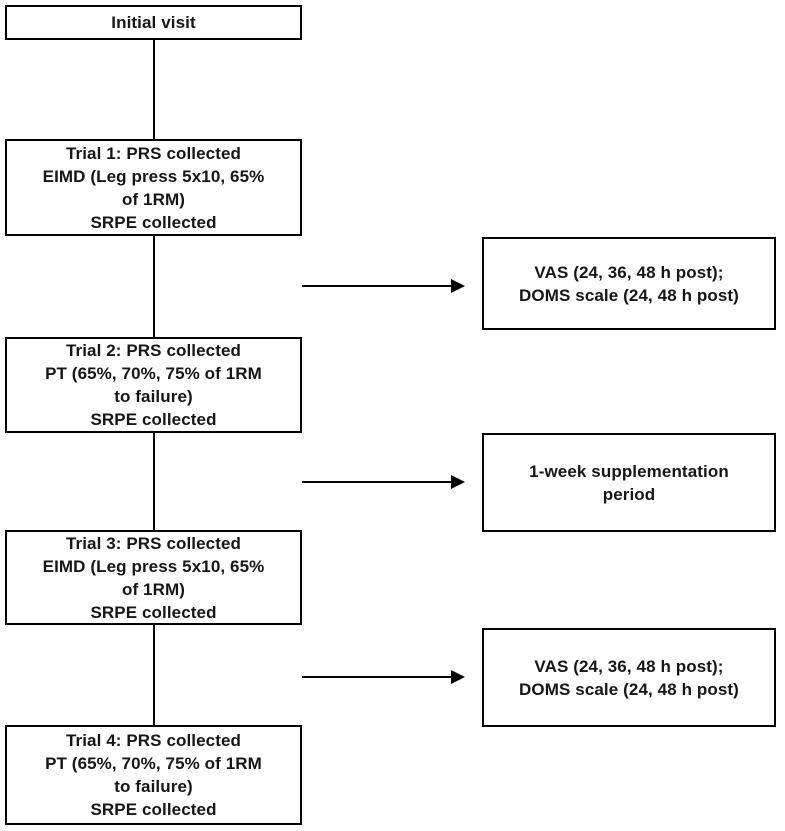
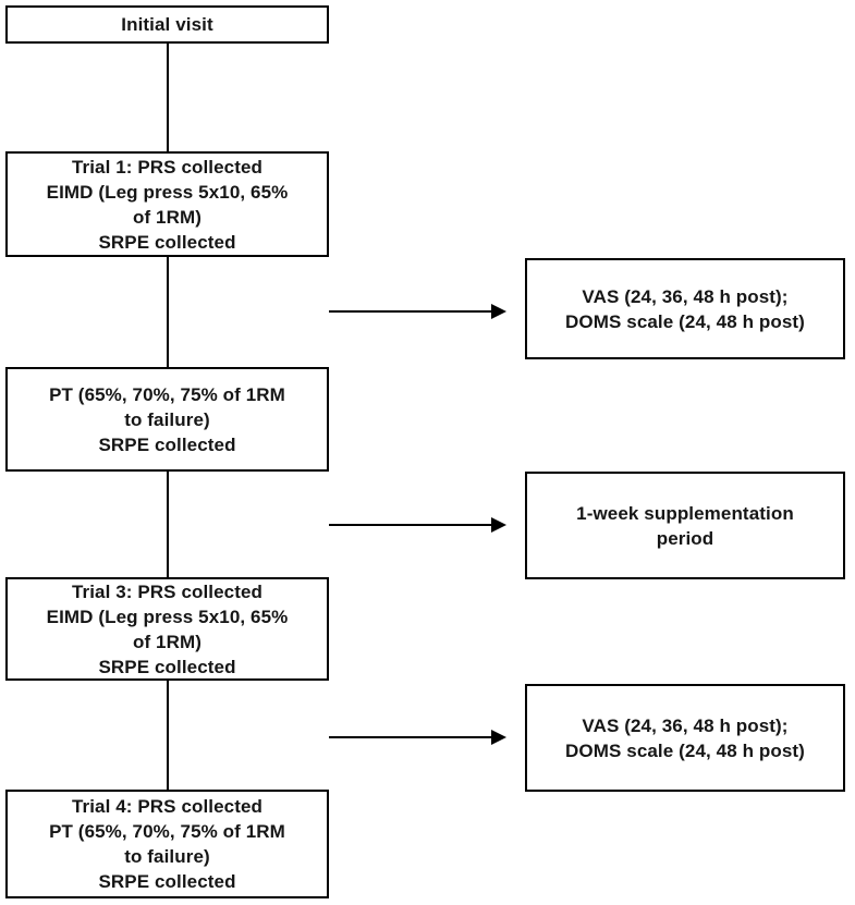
  Initial visit
  Trial 1: PRS collected
  EIMD (Leg press 5x10, 65%
  of 1RM)
  SRPE collected
  VAS (24, 36, 48 h post);
  DOMS scale (24, 48 h post)
- Trial 2: PRS collected
  PT (65%, 70%, 75% of 1RM
  to failure)
  SRPE collected
  1-week supplementation
  period
  Trial 3: PRS collected
  EIMD (Leg press 5x10, 65%
  of 1RM)
  SRPE collected
  VAS (24, 36, 48 h post);
  DOMS scale (24, 48 h post)
  Trial 4: PRS collected
  PT (65%, 70%, 75% of 1RM
  to failure)
  SRPE collected
